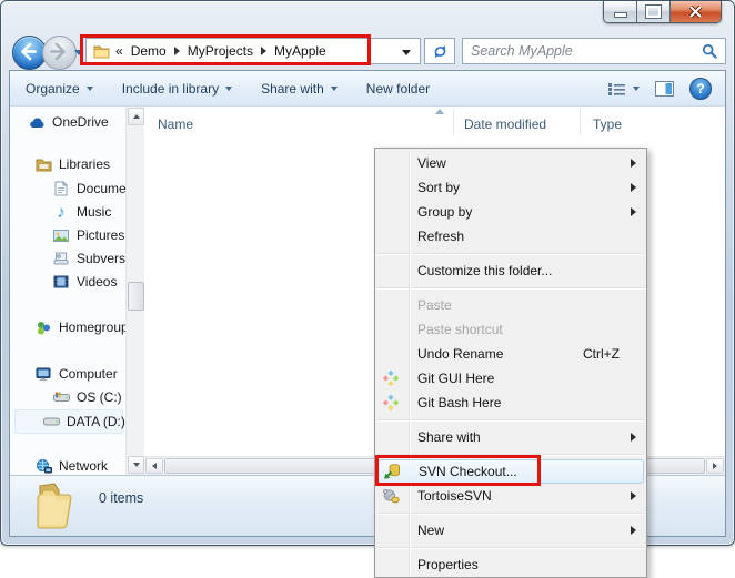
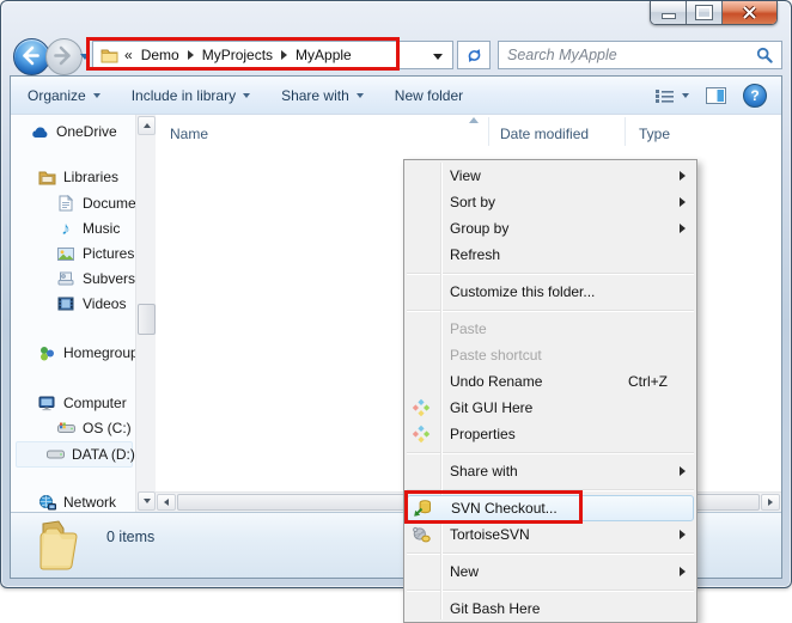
  «
  Demo
  MyProjects
  MyApple
  Search MyApple
  Organize
  Include in library
  Share with
  New folder
  ?
  OneDrive
  Libraries
  ♪
  Music
  Pictures
  Subvers
  Videos
  Homegrou
  Computer
  OS (C:)
  DATA (D:)
  Network
  Name
  Date modified
  Type
  0 items
  View
  Sort by
  Group by
  Refresh
  Customize this folder...
  Paste
  Paste shortcut
  Undo Rename
  Ctrl+Z
  Git GUI Here
- Git Bash Here
+ Properties
  Share with
  SVN Checkout...
  TortoiseSVN
  New
- Properties
+ Git Bash Here
